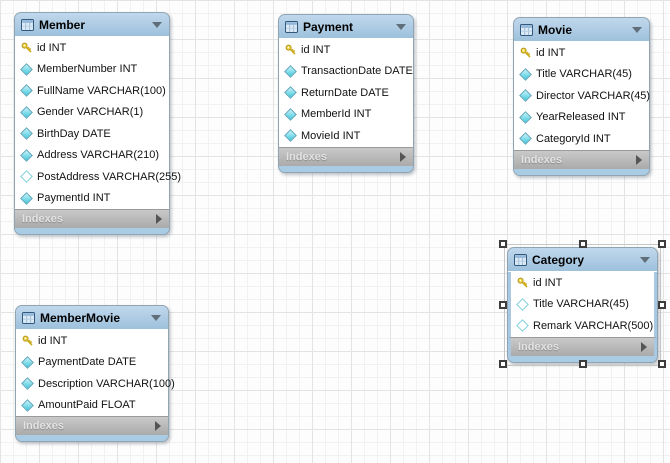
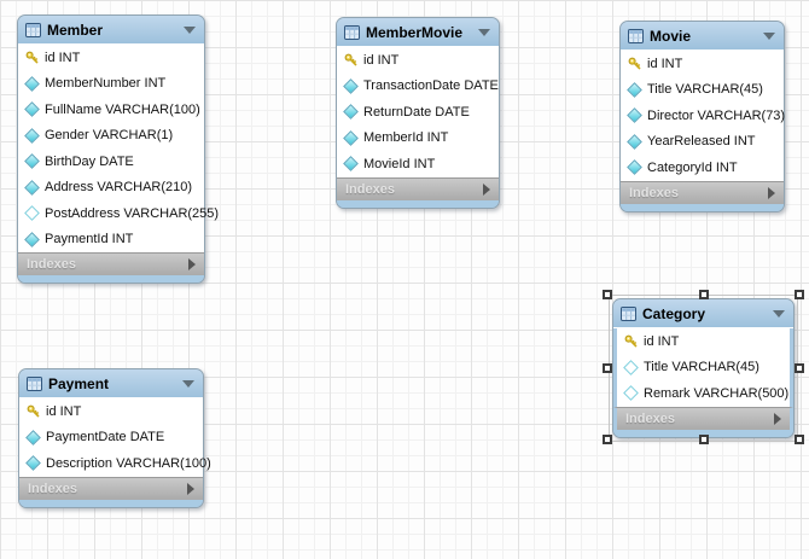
  Member
  id INT
  MemberNumber INT
  FullName VARCHAR(100)
  Gender VARCHAR(1)
  BirthDay DATE
  Address VARCHAR(210)
  PostAddress VARCHAR(255)
  PaymentId INT
  Indexes
- Payment
+ MemberMovie
  id INT
  TransactionDate DATE
  ReturnDate DATE
  MemberId INT
  MovieId INT
  Indexes
  Movie
  id INT
  Title VARCHAR(45)
- Director VARCHAR(45)
+ Director VARCHAR(73)
  YearReleased INT
  CategoryId INT
  Indexes
  Category
  id INT
  Title VARCHAR(45)
  Remark VARCHAR(500)
  Indexes
- MemberMovie
+ Payment
  id INT
  PaymentDate DATE
  Description VARCHAR(100)
- AmountPaid FLOAT
  Indexes
